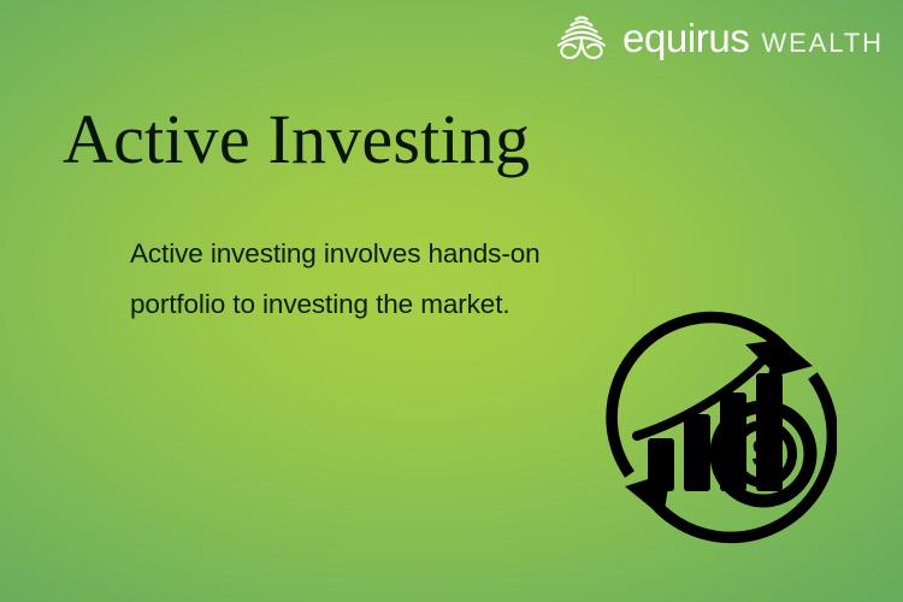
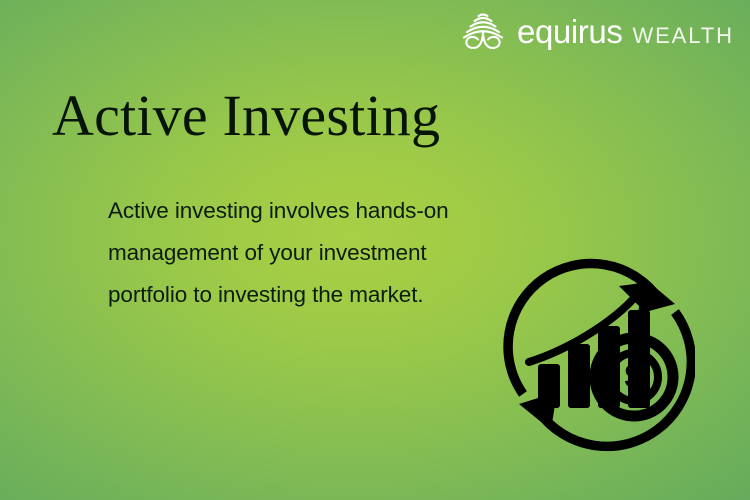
  equirus
  WEALTH
  Active Investing
  Active investing involves hands-on
+ management of your investment
  portfolio to investing the market.
  $
